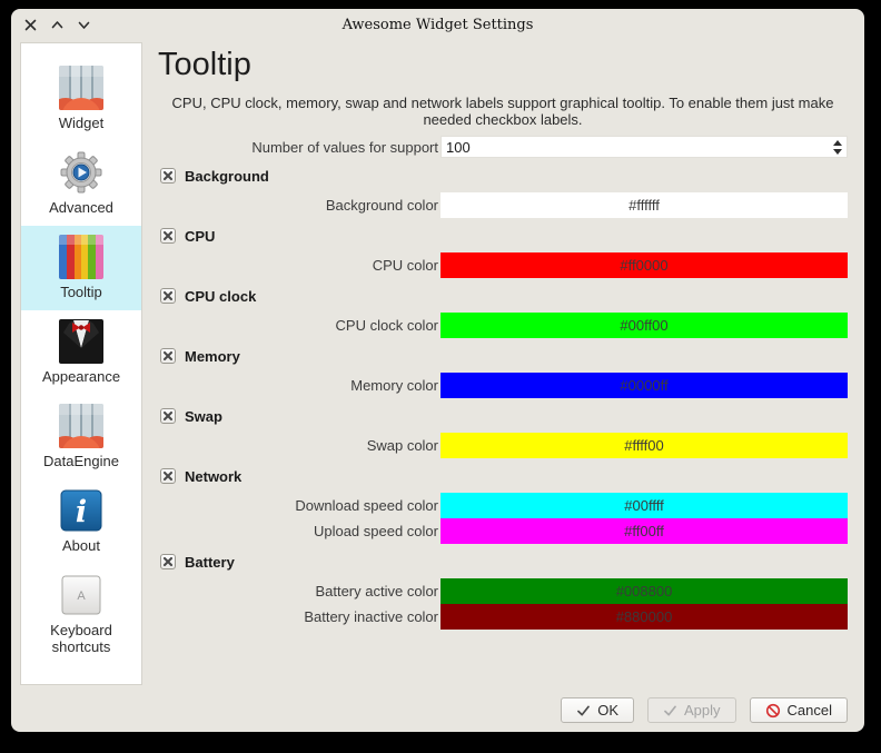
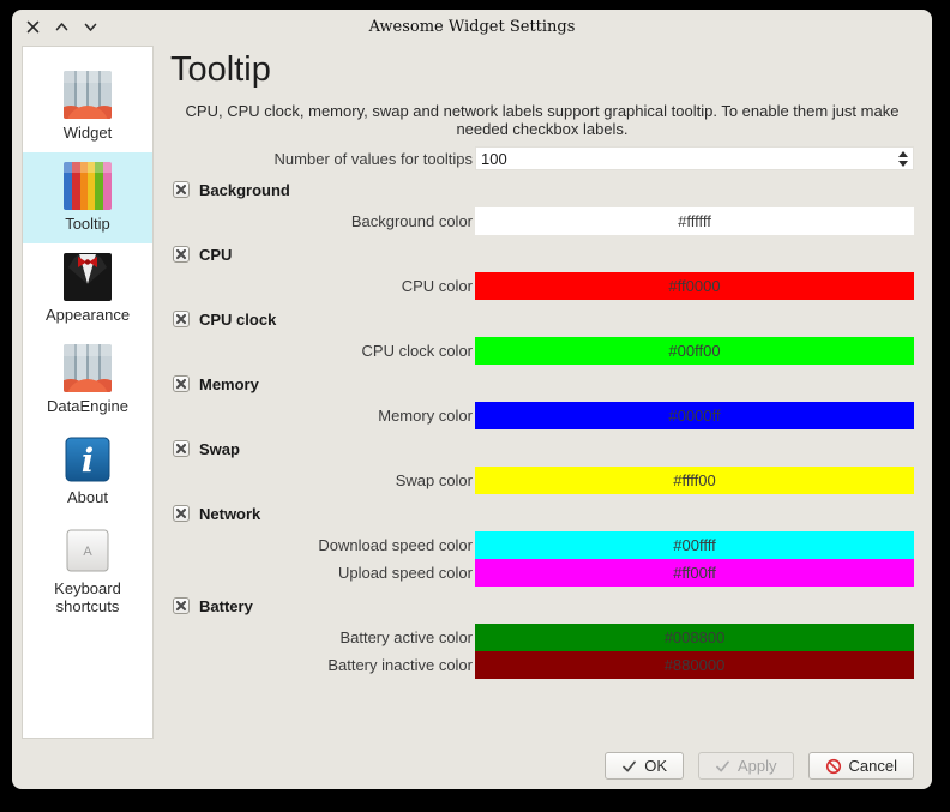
  Awesome Widget Settings
  Widget
- Advanced
  Tooltip
  Appearance
  DataEngine
  i
  About
  A
  Keyboard shortcuts
  Tooltip
  CPU, CPU clock, memory, swap and network labels support graphical tooltip. To enable them just make needed checkbox labels.
- Number of values for support
+ Number of values for tooltips
  100
  Background
  Background color
  #ffffff
  CPU
  CPU color
  #ff0000
  CPU clock
  CPU clock color
  #00ff00
  Memory
  Memory color
  #0000ff
  Swap
  Swap color
  #ffff00
  Network
  Download speed color
  #00ffff
  Upload speed color
  #ff00ff
  Battery
  Battery active color
  #008800
  Battery inactive color
  #880000
  OK
  Apply
  Cancel
